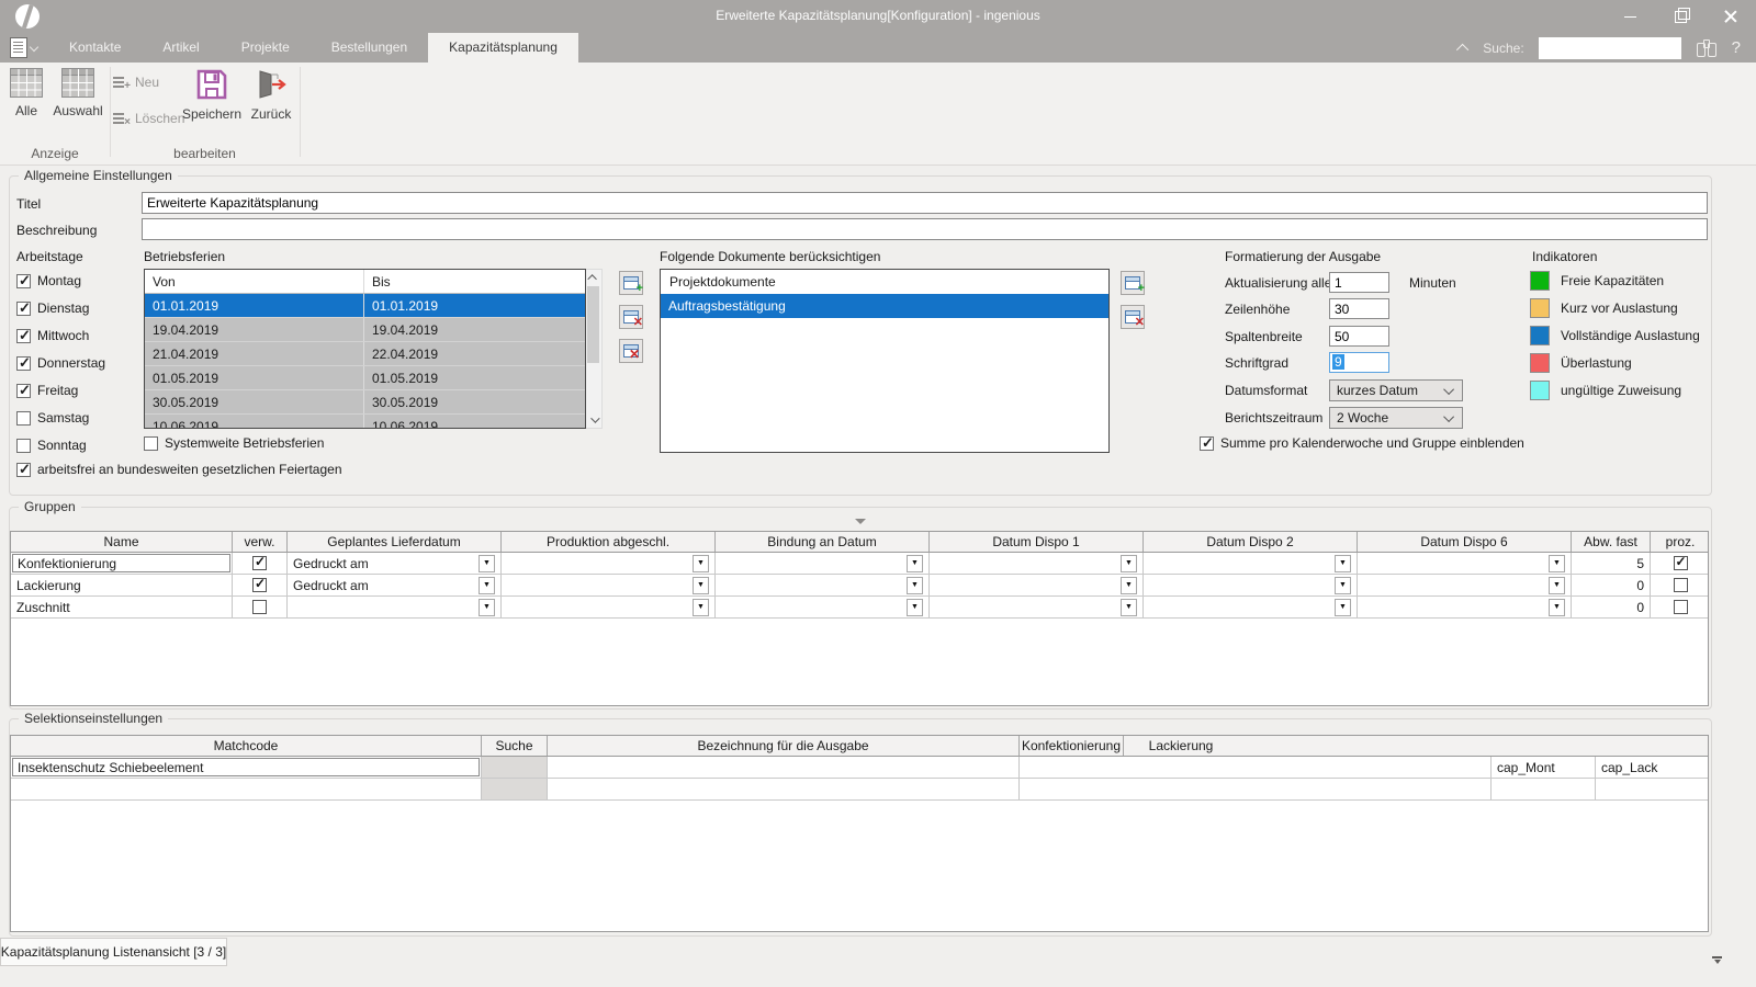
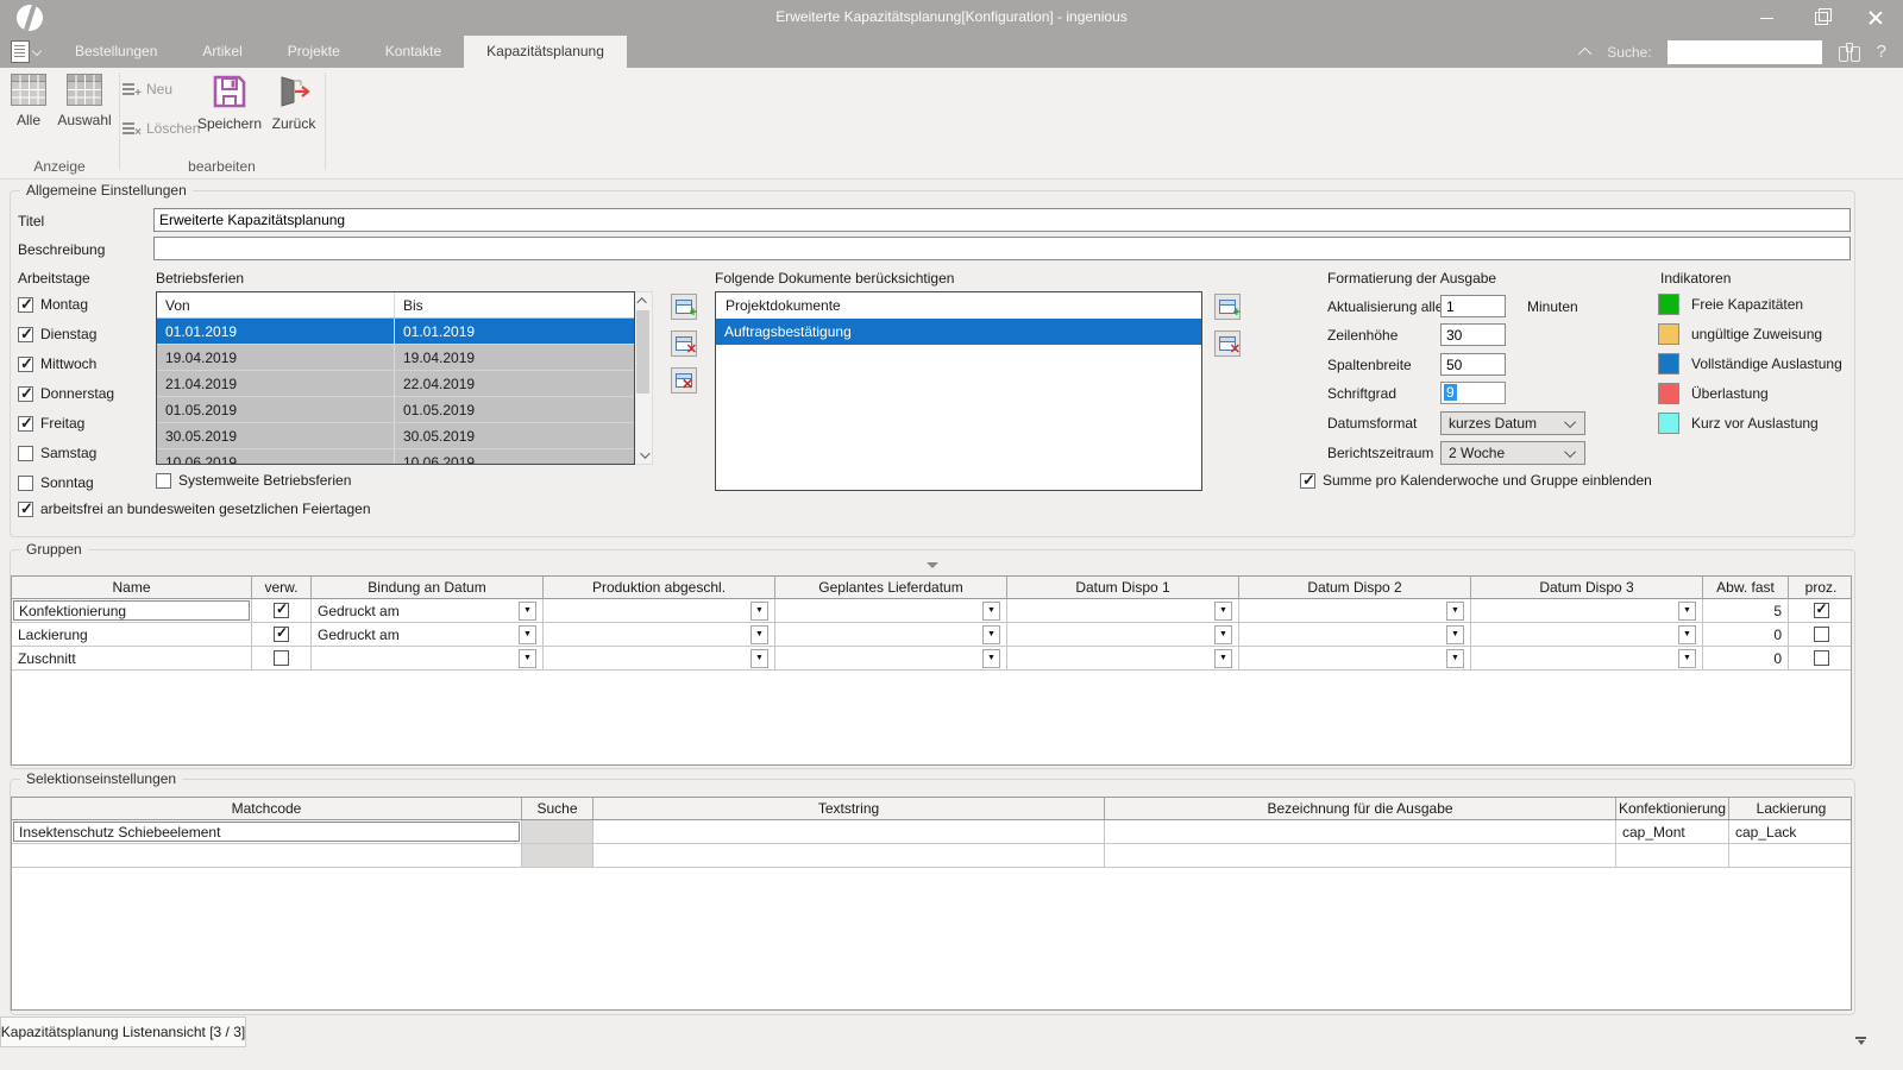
  Erweiterte Kapazitätsplanung[Konfiguration] - ingenious
- Kontakte
+ Bestellungen
  Artikel
  Projekte
- Bestellungen
+ Kontakte
  Kapazitätsplanung
  Suche:
  ?
  Alle
  Auswahl
  +
  Neu
  ×
  Löschen
  Speichern
  Zurück
  Anzeige
  bearbeiten
  Allgemeine Einstellungen
  Titel
  Erweiterte Kapazitätsplanung
  Beschreibung
  Arbeitstage
  Montag
  Dienstag
  Mittwoch
  Donnerstag
  Freitag
  Samstag
  Sonntag
  Betriebsferien
  Von
  Bis
  01.01.2019
  01.01.2019
  19.04.2019
  19.04.2019
  21.04.2019
  22.04.2019
  01.05.2019
  01.05.2019
  30.05.2019
  30.05.2019
  10.06.2019
  10.06.2019
  +
  ✕
  ✕
  Systemweite Betriebsferien
  arbeitsfrei an bundesweiten gesetzlichen Feiertagen
  Folgende Dokumente berücksichtigen
  Projektdokumente
  Auftragsbestätigung
  +
  ✕
  Formatierung der Ausgabe
  Aktualisierung all
  1
  Minuten
  Zeilenhöhe
  30
  Spaltenbreite
  50
  Schriftgrad
  9
  Datumsformat
  kurzes Datum
  Berichtszeitraum
  2 Woche
  Summe pro Kalenderwoche und Gruppe einblenden
  Indikatoren
  Freie Kapazitäten
- Kurz vor Auslastung
+ ungültige Zuweisung
  Vollständige Auslastung
  Überlastung
- ungültige Zuweisung
+ Kurz vor Auslastung
  Gruppen
  Name
  verw.
- Geplantes Lieferdatum
+ Bindung an Datum
  Produktion abgeschl.
- Bindung an Datum
+ Geplantes Lieferdatum
  Datum Dispo 1
  Datum Dispo 2
- Datum Dispo 6
+ Datum Dispo 3
  Abw. fast
  proz.
  Konfektionierung
  Gedruckt am
  5
  Lackierung
  Gedruckt am
  0
  Zuschnitt
  0
  Selektionseinstellungen
  Matchcode
  Suche
+ Textstring
  Bezeichnung für die Ausgabe
  Konfektionierung
  Lackierung
  Insektenschutz Schiebeelement
  cap_Mont
  cap_Lack
  Kapazitätsplanung Listenansicht [3 / 3]
